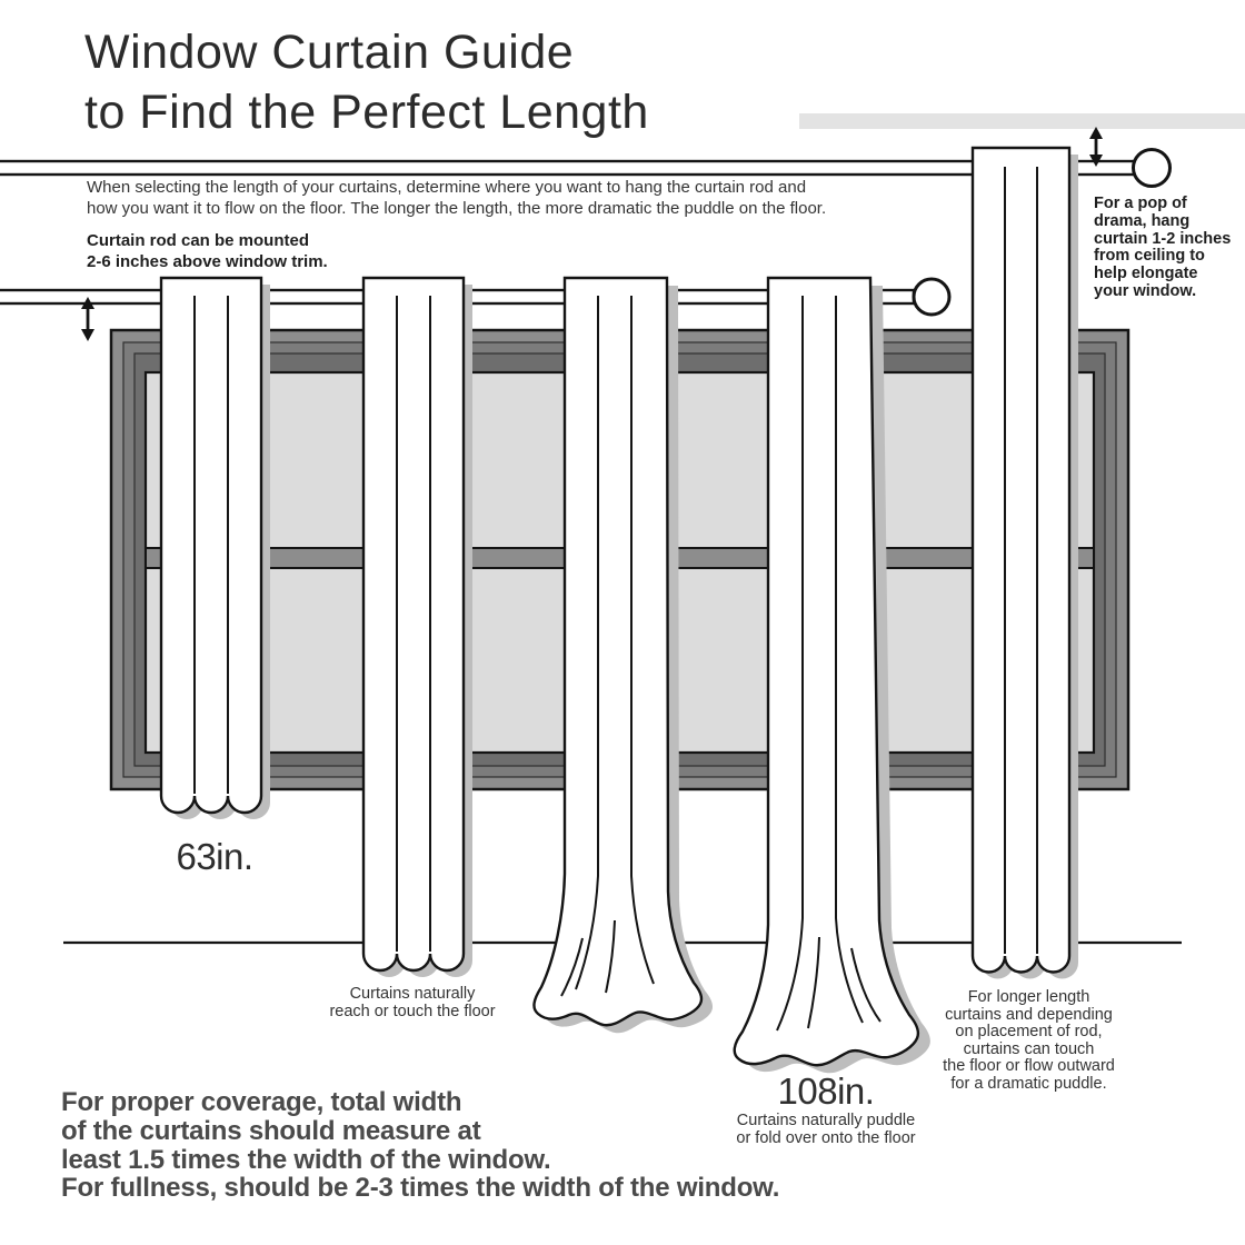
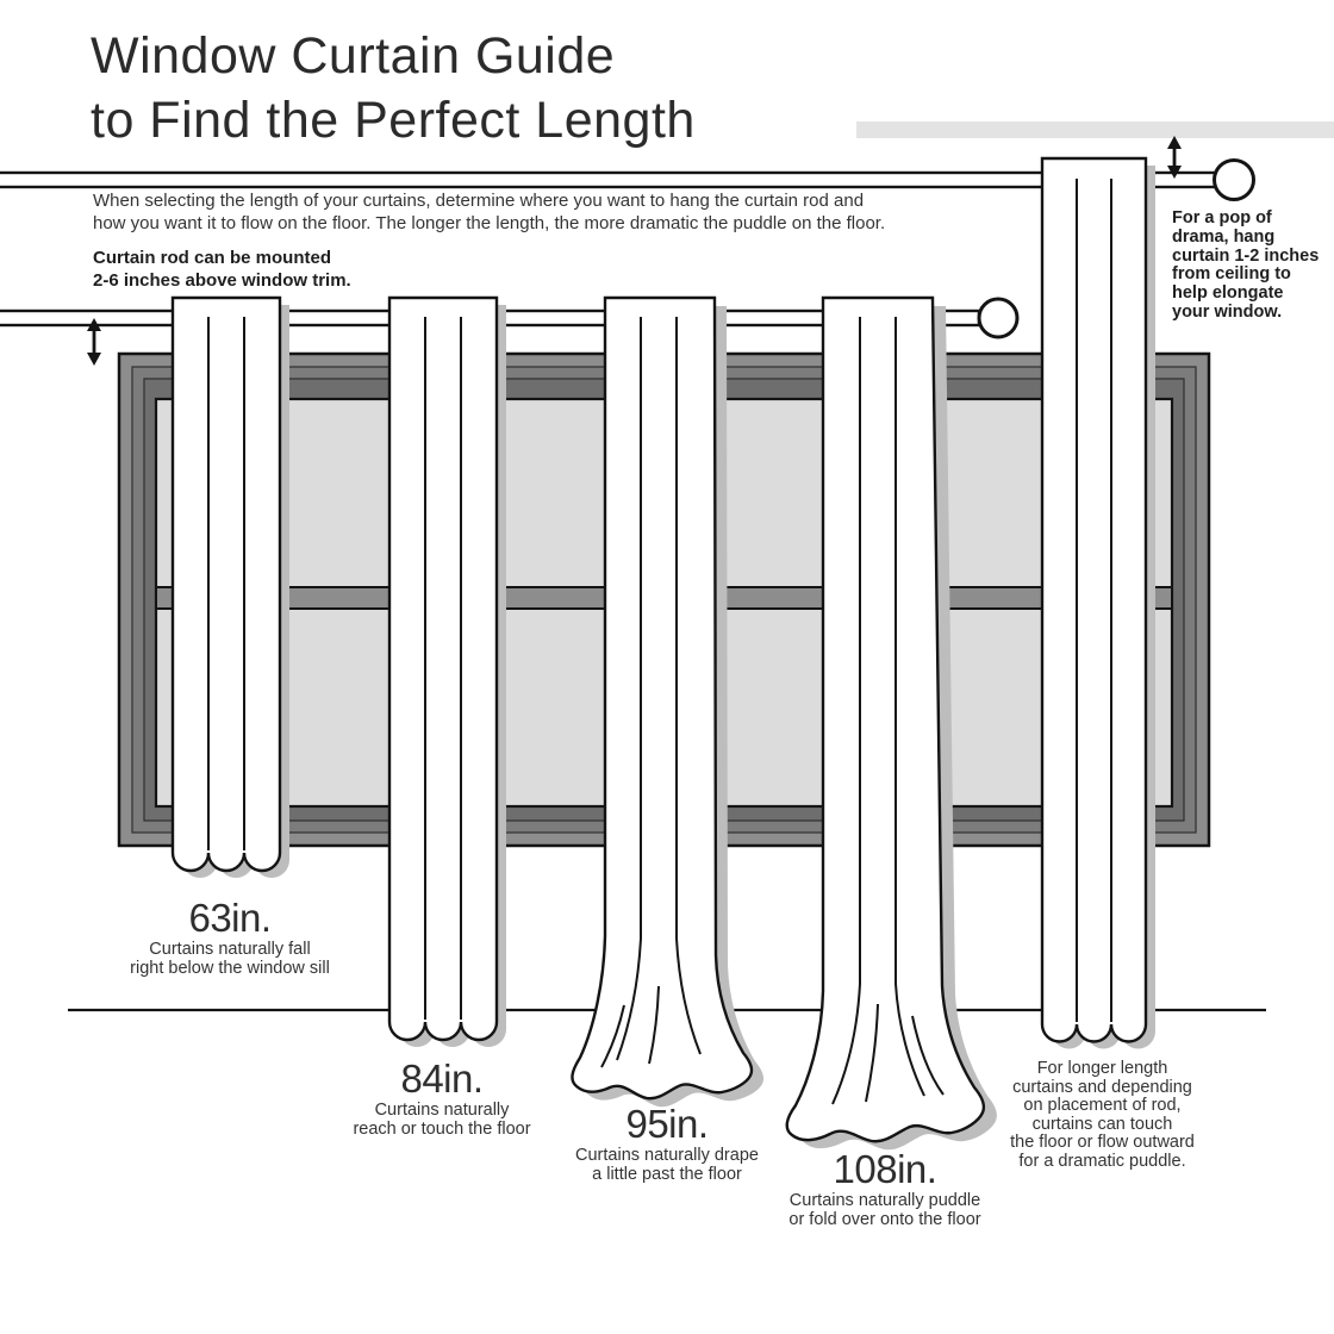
  Window Curtain Guide
  to Find the Perfect Length
  When selecting the length of your curtains, determine where you want to hang the curtain rod and
  how you want it to flow on the floor. The longer the length, the more dramatic the puddle on the floor.
  Curtain rod can be mounted
  2-6 inches above window trim.
  For a pop of
  drama, hang
  curtain 1-2 inches
  from ceiling to
  help elongate
  your window.
  63in.
+ Curtains naturally fall
+ right below the window sill
+ 84in.
  Curtains naturally
  reach or touch the floor
+ 95in.
+ Curtains naturally drape
+ a little past the floor
  108in.
  Curtains naturally puddle
  or fold over onto the floor
  For longer length
  curtains and depending
  on placement of rod,
  curtains can touch
  the floor or flow outward
  for a dramatic puddle.
- For proper coverage, total width
- of the curtains should measure at
- least 1.5 times the width of the window.
- For fullness, should be 2-3 times the width of the window.
